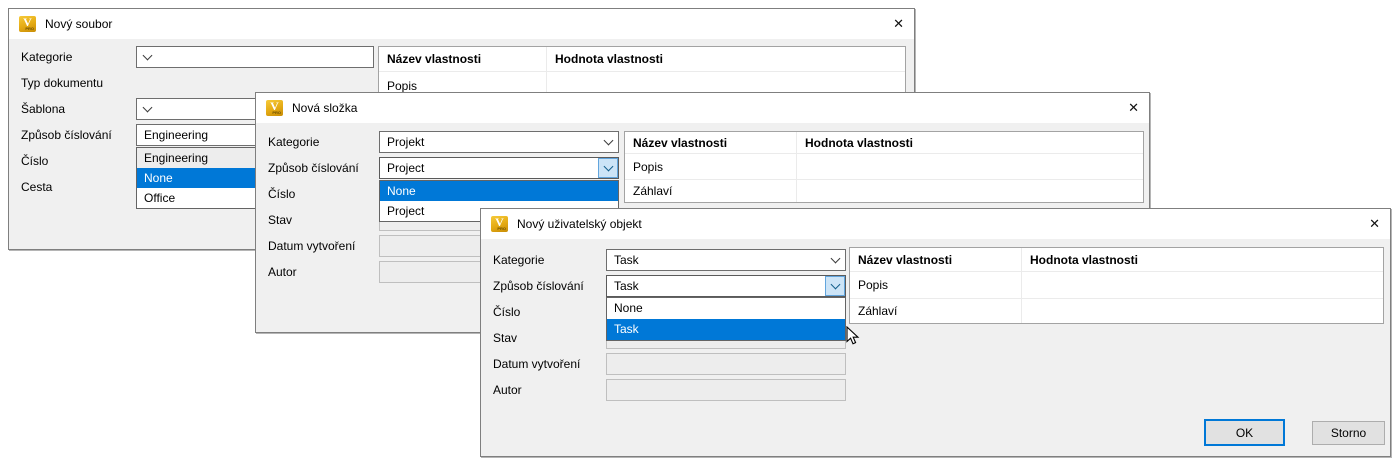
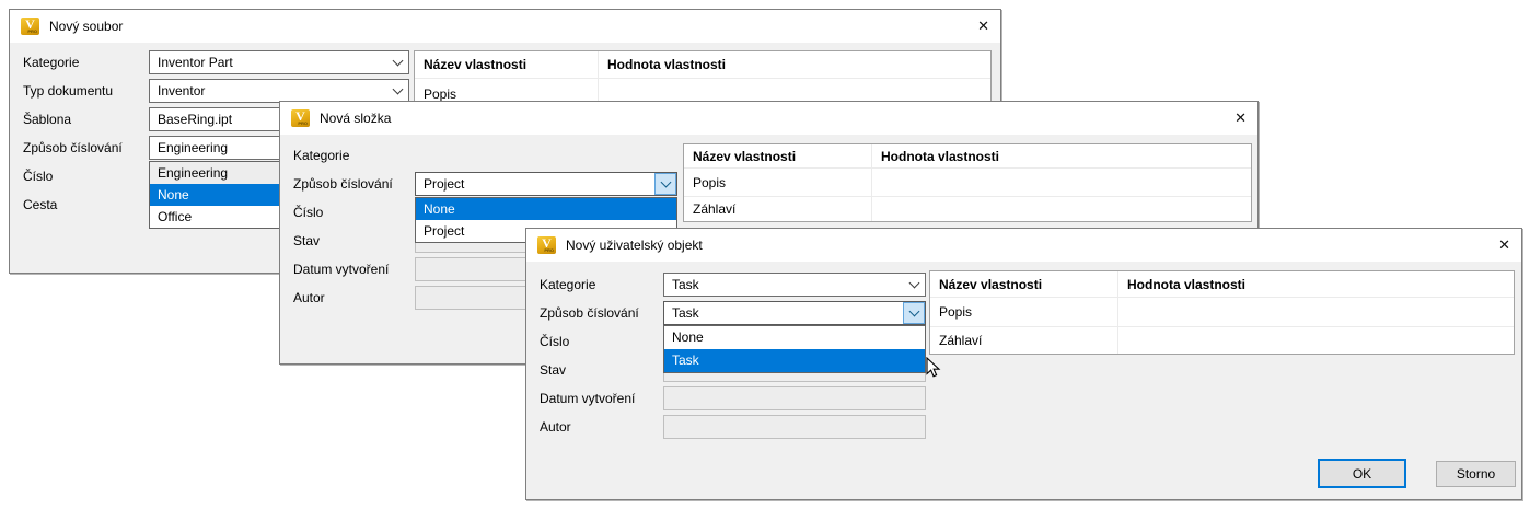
  V
  Nový soubor
  ✕
  Kategorie
  Typ dokumentu
  Šablona
  Způsob číslování
  Číslo
  Cesta
+ Inventor Part
+ Inventor
+ BaseRing.ipt
  Engineering
  Engineering
  None
  Office
  Název vlastnosti
  Hodnota vlastnosti
  Popis
  V
  Nová složka
  ✕
  Kategorie
  Způsob číslování
  Číslo
  Stav
  Datum vytvoření
  Autor
- Projekt
  Project
  None
  Project
  Název vlastnosti
  Hodnota vlastnosti
  Popis
  Záhlaví
  V
  Nový uživatelský objekt
  ✕
  Kategorie
  Způsob číslování
  Číslo
  Stav
  Datum vytvoření
  Autor
  Task
  Task
  None
  Task
  Název vlastnosti
  Hodnota vlastnosti
  Popis
  Záhlaví
  OK
  Storno
